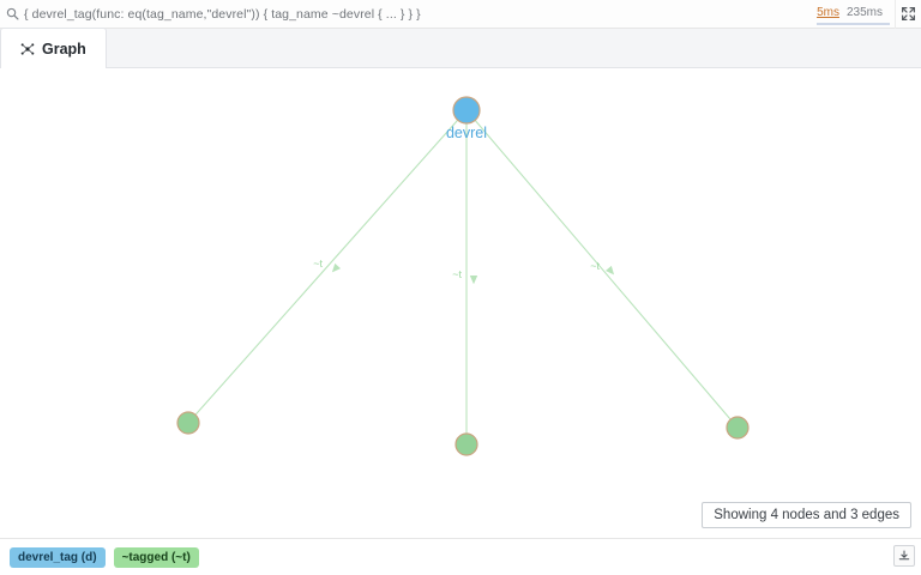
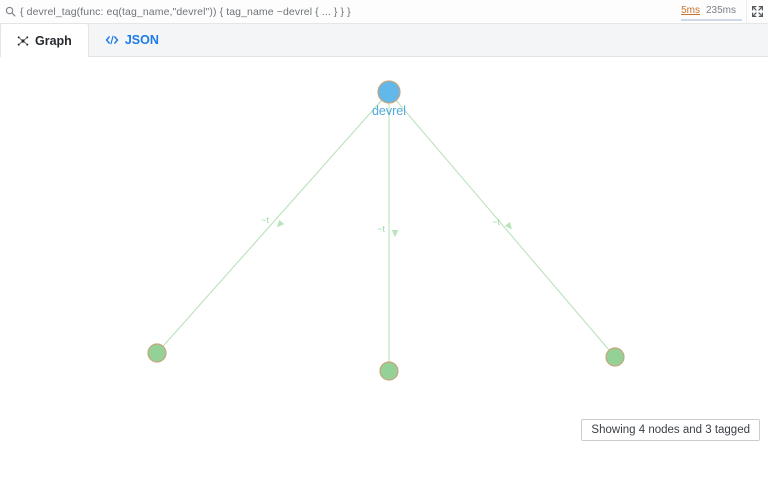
  { devrel_tag(func: eq(tag_name,"devrel")) { tag_name ~devrel { ... } } }
  5ms
  235ms
  Graph
+ JSON
  ~t
  ~t
  ~t
  devrel
- Showing 4 nodes and 3 edges
+ Showing 4 nodes and 3 tagged
- devrel_tag (d)
- ~tagged (~t)
